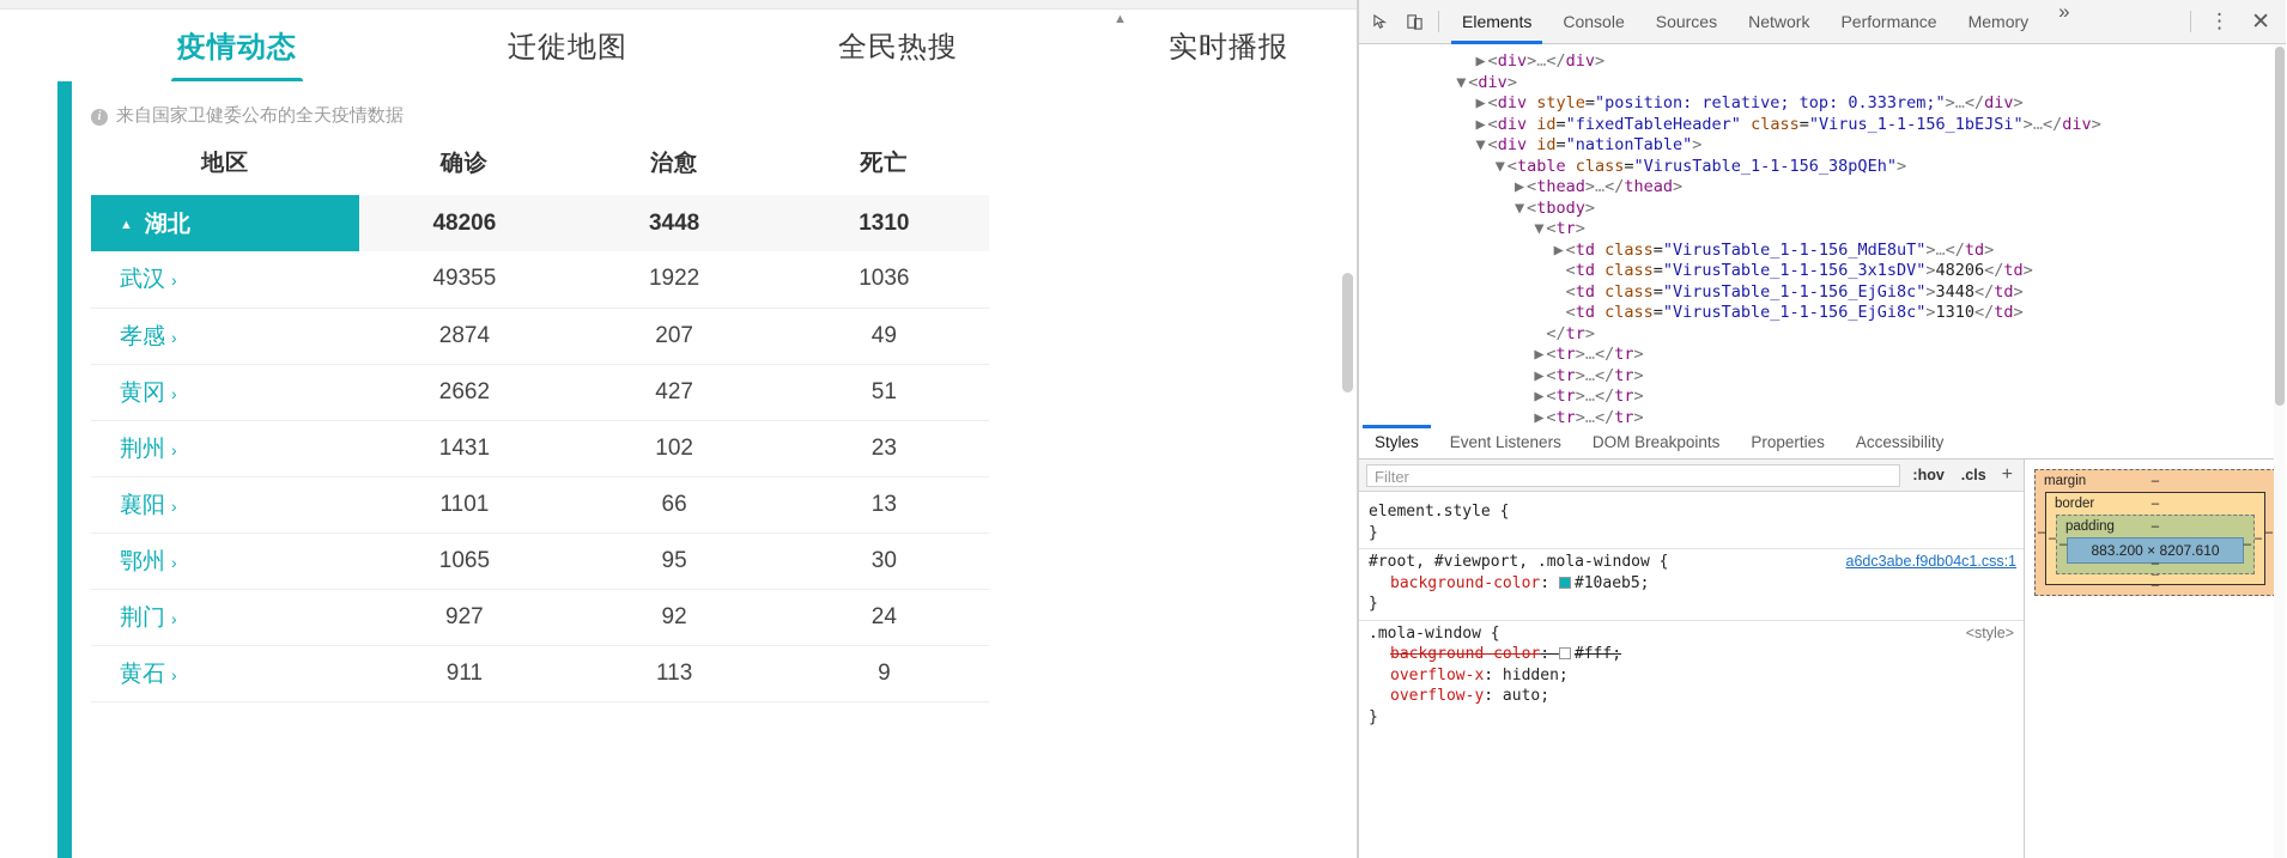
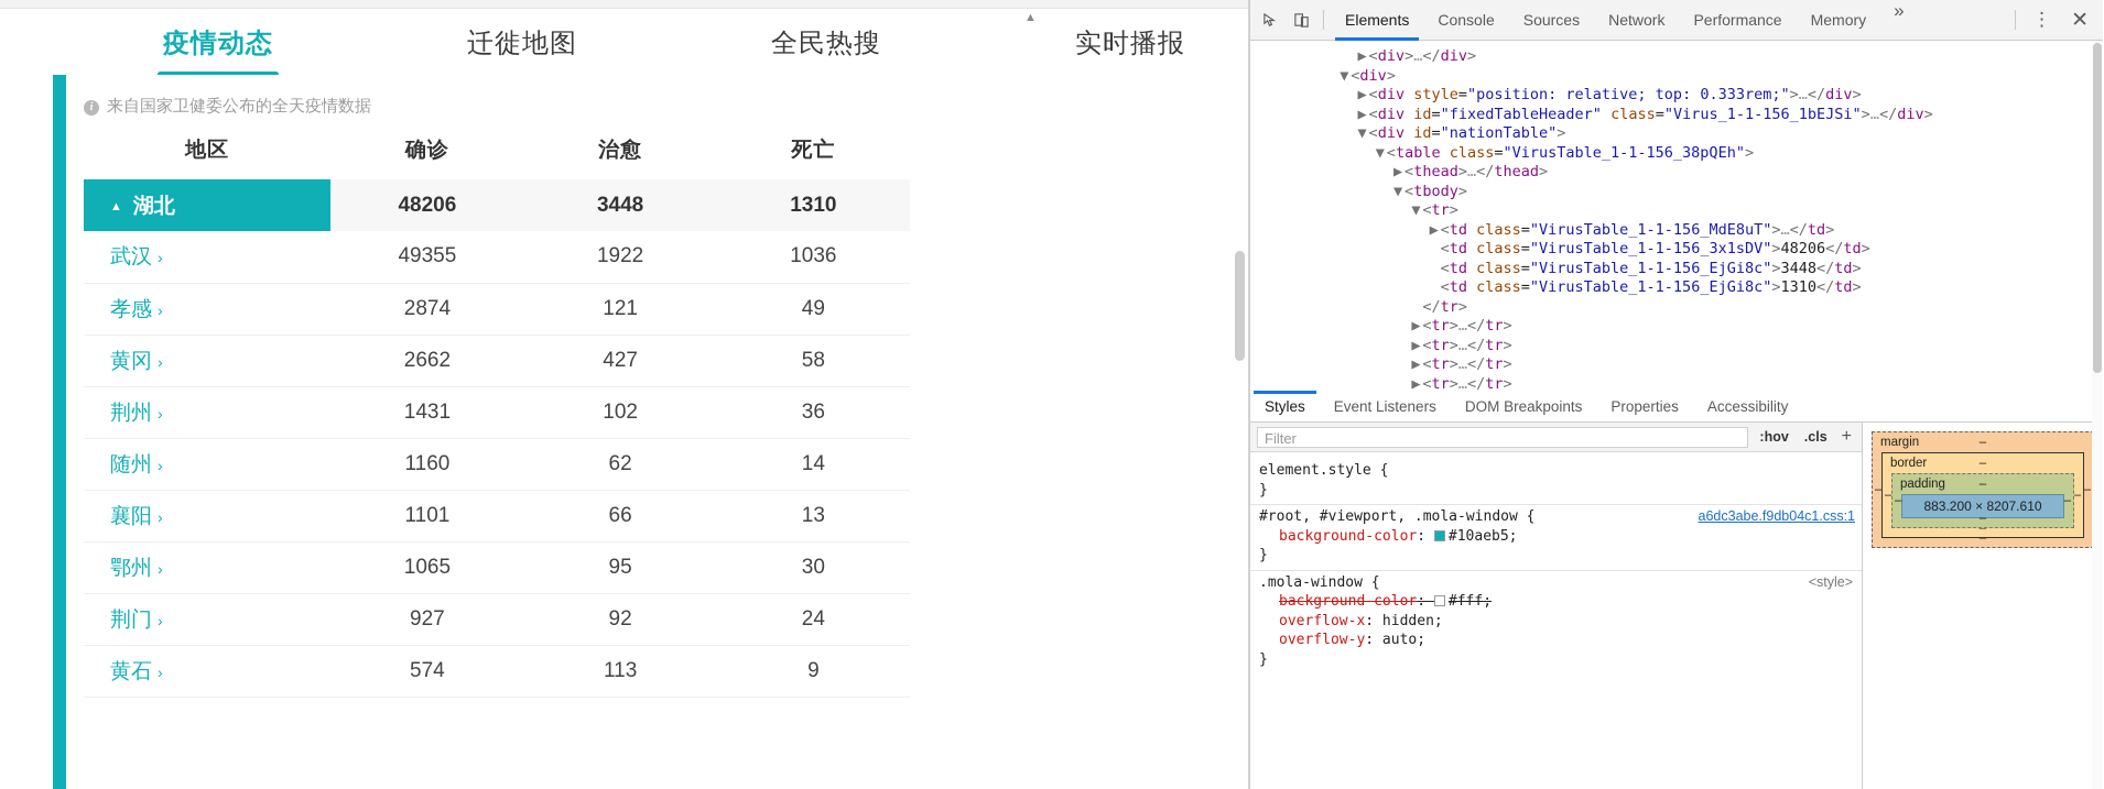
  疫情动态
  迁徙地图
  全民热搜
  实时播报
  i
  来自国家卫健委公布的全天疫情数据
  地区	确诊	治愈	死亡
  ▲ 湖北	48206	3448	1310
  武汉 ›	49355	1922	1036
- 孝感 ›	2874	207	49
+ 孝感 ›	2874	121	49
- 黄冈 ›	2662	427	51
+ 黄冈 ›	2662	427	58
- 荆州 ›	1431	102	23
+ 荆州 ›	1431	102	36
+ 随州 ›	1160	62	14
  襄阳 ›	1101	66	13
  鄂州 ›	1065	95	30
  荆门 ›	927	92	24
- 黄石 ›	911	113	9
+ 黄石 ›	574	113	9
  Elements
  Console
  Sources
  Network
  Performance
  Memory
  »
  ⋮
  ✕
  ▶<div>…</div>
  ▼<div>
  ▶<div style="position: relative; top: 0.333rem;">…</div>
  ▶<div id="fixedTableHeader" class="Virus_1-1-156_1bEJSi">…</div>
  ▼<div id="nationTable">
  ▼<table class="VirusTable_1-1-156_38pQEh">
  ▶<thead>…</thead>
  ▼<tbody>
  ▼<tr>
  ▶<td class="VirusTable_1-1-156_MdE8uT">…</td>
  <td class="VirusTable_1-1-156_3x1sDV">48206</td>
  <td class="VirusTable_1-1-156_EjGi8c">3448</td>
  <td class="VirusTable_1-1-156_EjGi8c">1310</td>
  </tr>
  ▶<tr>…</tr>
  ▶<tr>…</tr>
  ▶<tr>…</tr>
  ▶<tr>…</tr>
  Styles
  Event Listeners
  DOM Breakpoints
  Properties
  Accessibility
  Filter
  :hov
  .cls
  +
  element.style {
  }
  a6dc3abe.f9db04c1.css:1
  #root, #viewport, .mola-window {
  background-color: #10aeb5;
  }
  <style>
  .mola-window {
  background-color: #fff;
  overflow-x: hidden;
  overflow-y: auto;
  }
  margin
  –
  –
  –
  –
  border
  –
  –
  –
  –
  padding
  –
  –
  –
  –
  883.200 × 8207.610
  ▲
